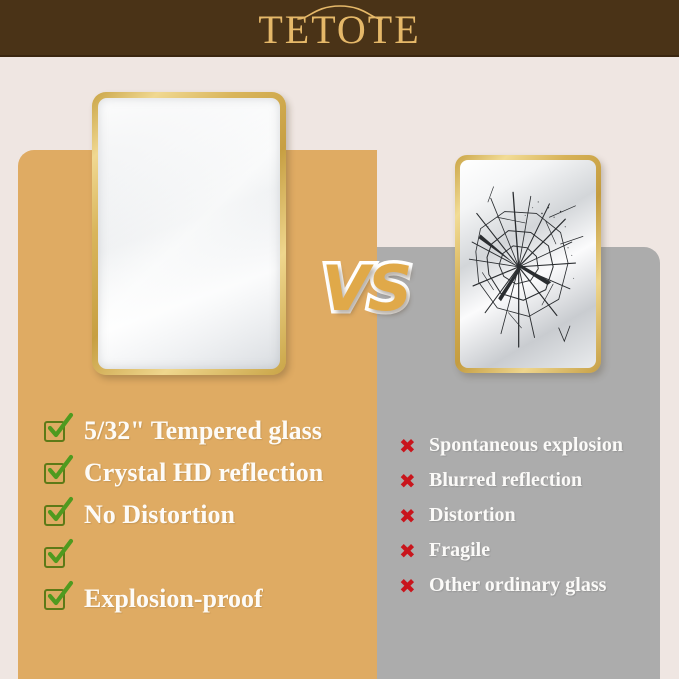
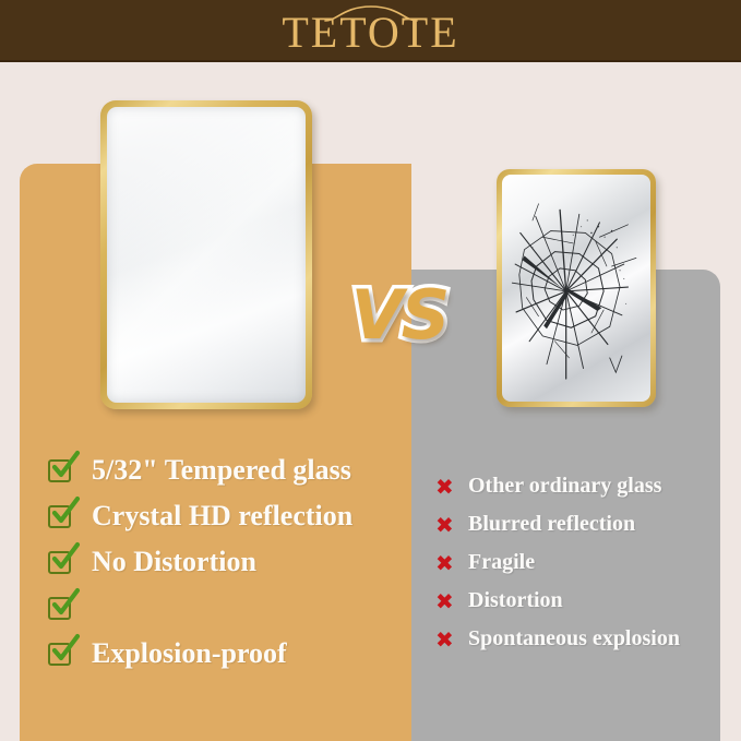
  TETOTE
  VS
  5/32" Tempered glass
  Crystal HD reflection
  No Distortion
  Explosion-proof
  ✖
- Spontaneous explosion
+ Other ordinary glass
  ✖
  Blurred reflection
  ✖
- Distortion
+ Fragile
  ✖
- Fragile
+ Distortion
  ✖
- Other ordinary glass
+ Spontaneous explosion
